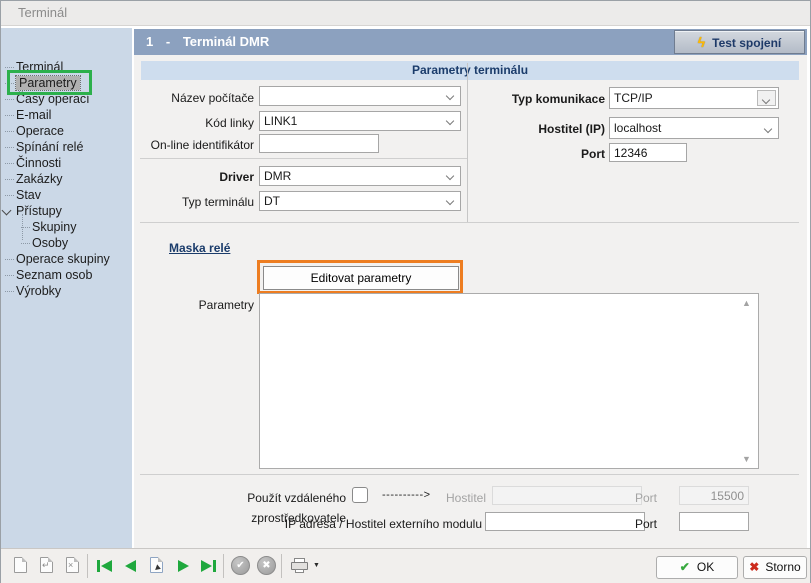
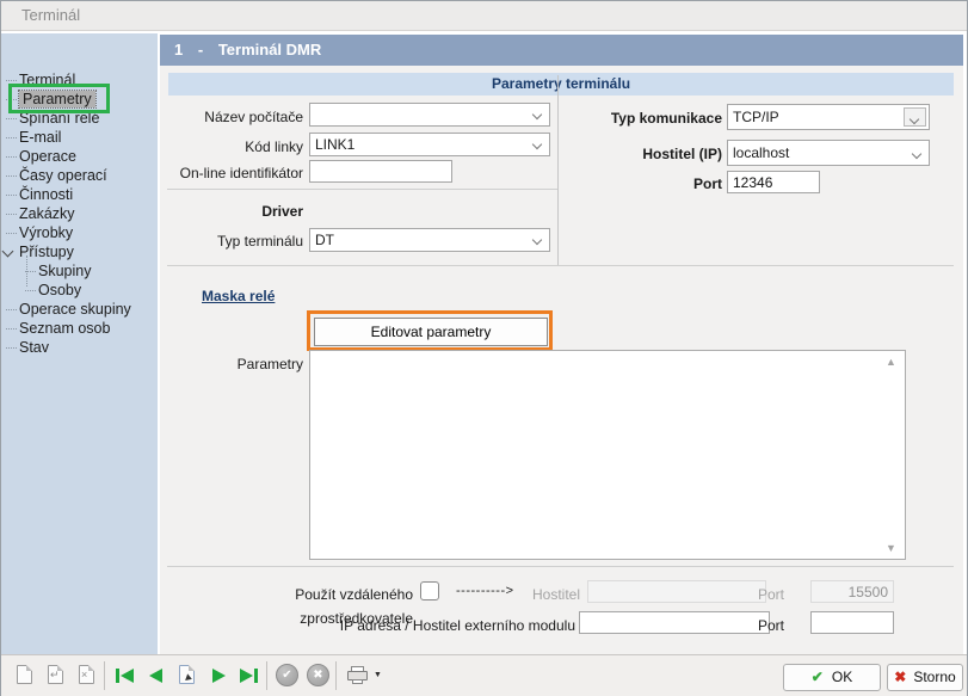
  Terminál
  Terminál
  Parametry
- Časy operací
+ Spínání relé
  E-mail
  Operace
- Spínání relé
+ Časy operací
  Činnosti
  Zakázky
- Stav
+ Výrobky
  Přístupy
  Skupiny
  Osoby
  Operace skupiny
  Seznam osob
- Výrobky
+ Stav
  1 - Terminál DMR
- ϟ Test spojení
  Parametry terminálu
  Název počítače
  Kód linky
  LINK1
  On-line identifikátor
  Driver
- DMR
  Typ terminálu
  DT
  Typ komunikace
  TCP/IP
  Hostitel (IP)
  localhost
  Port
  12346
  Maska relé
  Editovat parametry
  Parametry
  ▲
  ▼
  Použít vzdáleného zprostředkovatele
  ---------->
  Hostitel
  Port
  15500
  IP adresa / Hostitel externího modulu
  Port
  ↵
  ×
  ✔
  ✖
  ✔ OK
  ✖ Storno
